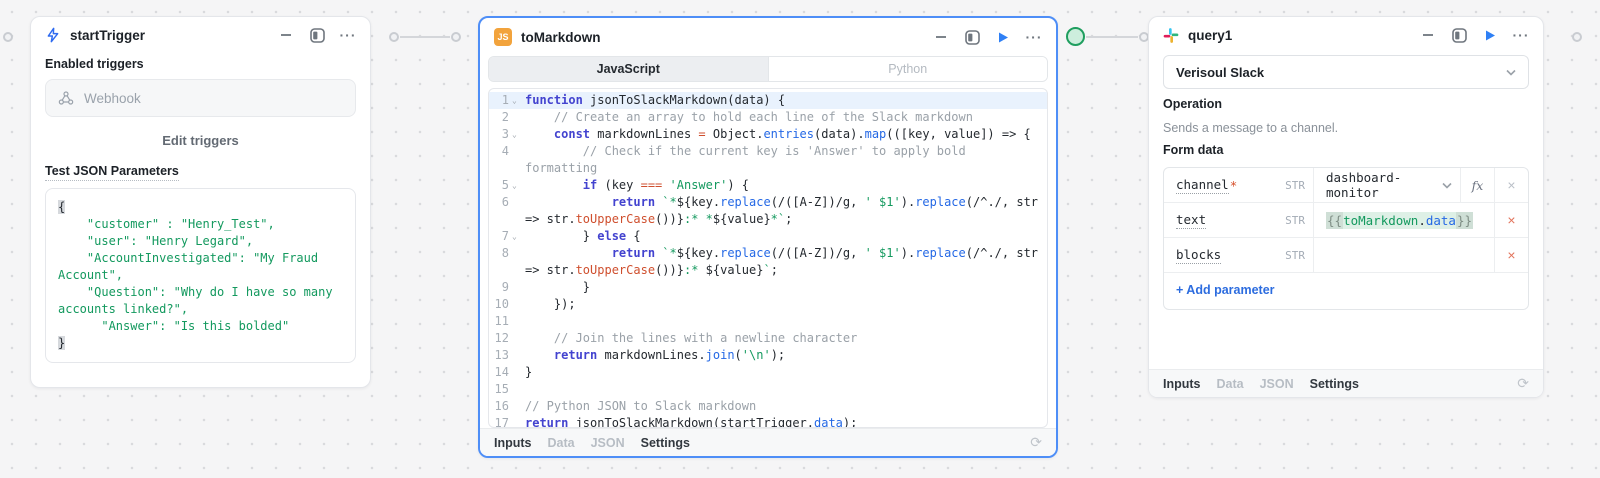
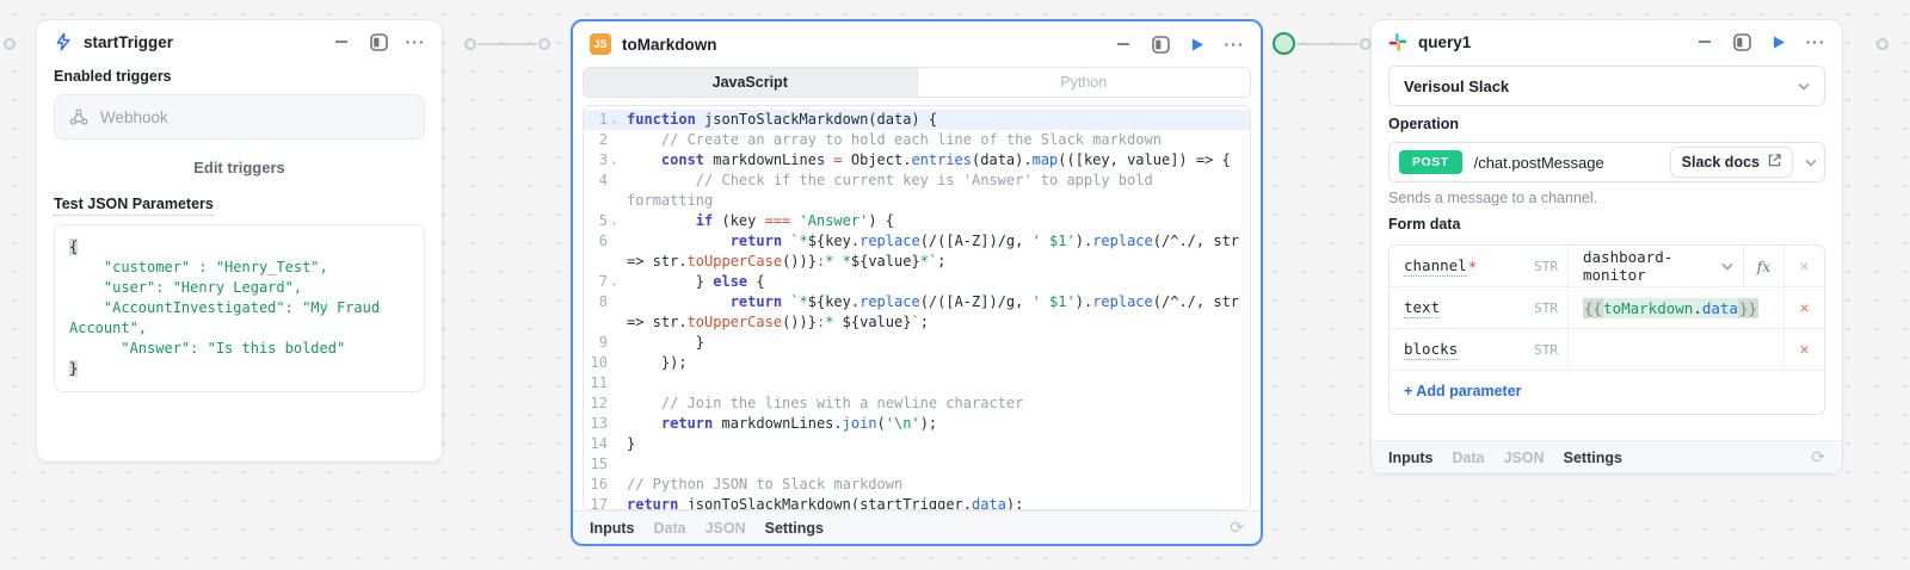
  startTrigger
  ···
  Enabled triggers
  Webhook
  Edit triggers
  Test JSON Parameters
  {
  "customer" : "Henry_Test",
  "user": "Henry Legard",
  "AccountInvestigated": "My Fraud Account",
- "Question": "Why do I have so many accounts linked?",
  "Answer": "Is this bolded"
  }
  JS
  toMarkdown
  ···
  JavaScript
  Python
  1
  ⌄
  function jsonToSlackMarkdown(data) {
  2
  // Create an array to hold each line of the Slack markdown
  3
  ⌄
  const markdownLines = Object.entries(data).map(([key, value]) => {
  4
  // Check if the current key is 'Answer' to apply bold formatting
  5
  ⌄
  if (key === 'Answer') {
  6
  return `*${key.replace(/([A-Z])/g, ' $1').replace(/^./, str => str.toUpperCase())}:* *${value}*`;
  7
  ⌄
  } else {
  8
  return `*${key.replace(/([A-Z])/g, ' $1').replace(/^./, str => str.toUpperCase())}:* ${value}`;
  9
  }
  10
  });
  11
  12
  // Join the lines with a newline character
  13
  return markdownLines.join('\n');
  14
  }
  15
  16
  // Python JSON to Slack markdown
  17
  return jsonToSlackMarkdown(startTrigger.data);
  Inputs
  Data
  JSON
  Settings
  ⟳
  query1
  ···
  Verisoul Slack
  Operation
+ POST
+ /chat.postMessage
+ Slack docs
  Sends a message to a channel.
  Form data
  channel
  *
  STR
  dashboard-monitor
  fx
  ×
  text
  STR
  {{toMarkdown.data}}
  ×
  blocks
  STR
  ×
  + Add parameter
  Inputs
  Data
  JSON
  Settings
  ⟳
